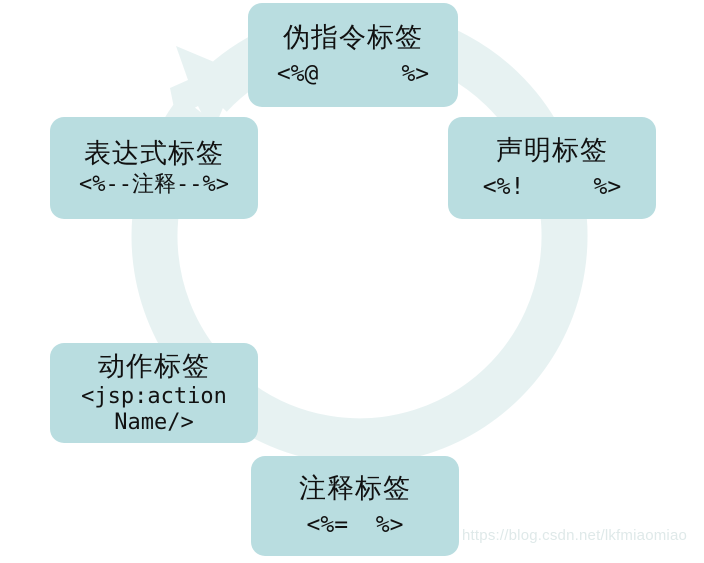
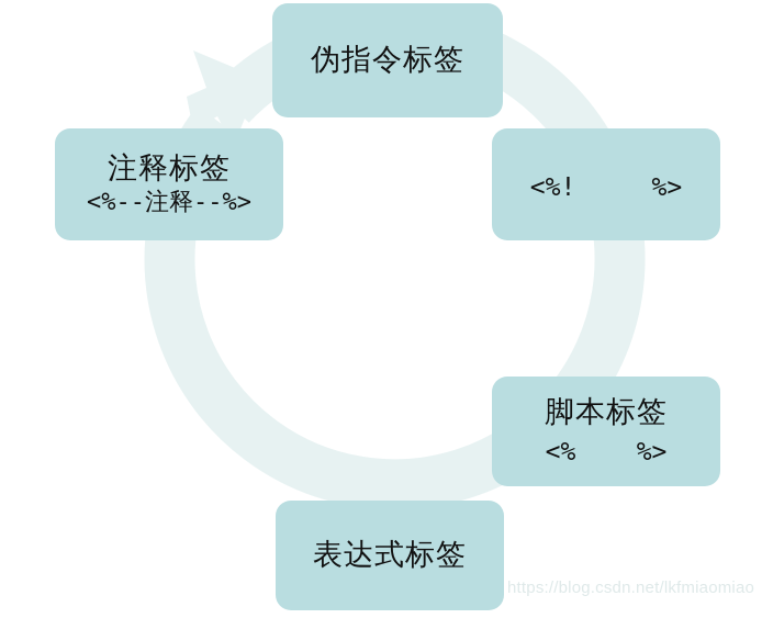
  伪指令标签
- <%@ %>
- 声明标签
  <%! %>
+ 脚本标签
+ <% %>
- 注释标签
+ 表达式标签
- <%= %>
- 动作标签
- <jsp:action
- Name/>
- 表达式标签
+ 注释标签
  <%--注释--%>
  https://blog.csdn.net/lkfmiaomiao
